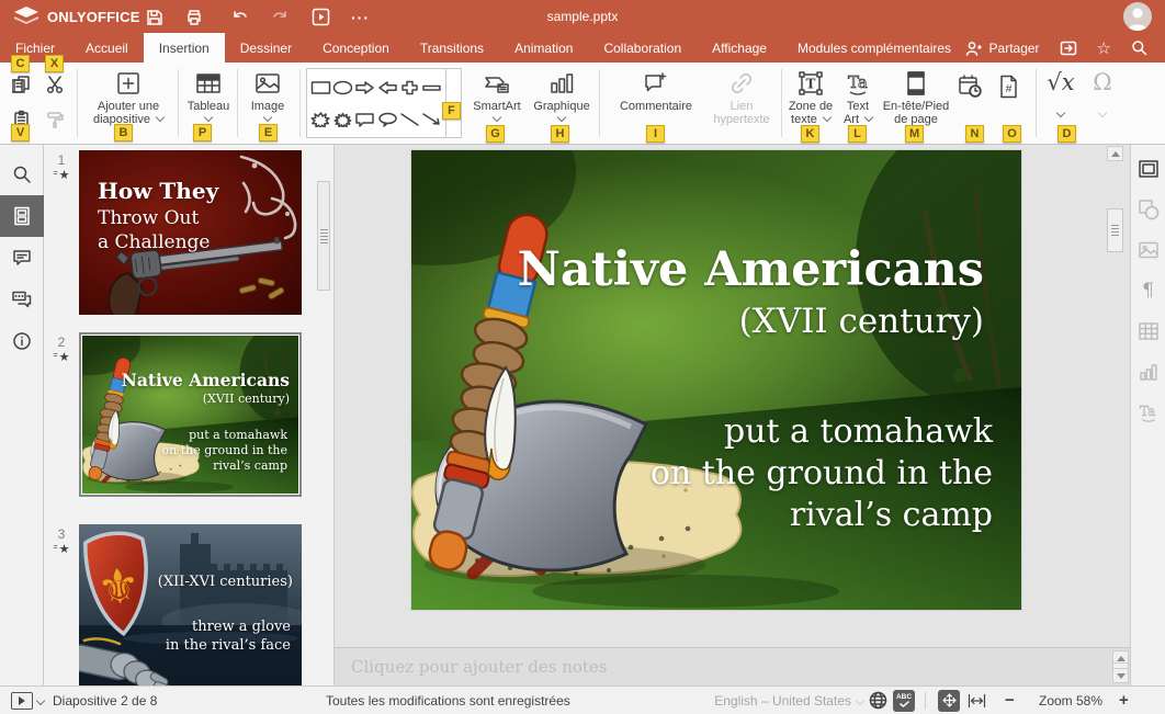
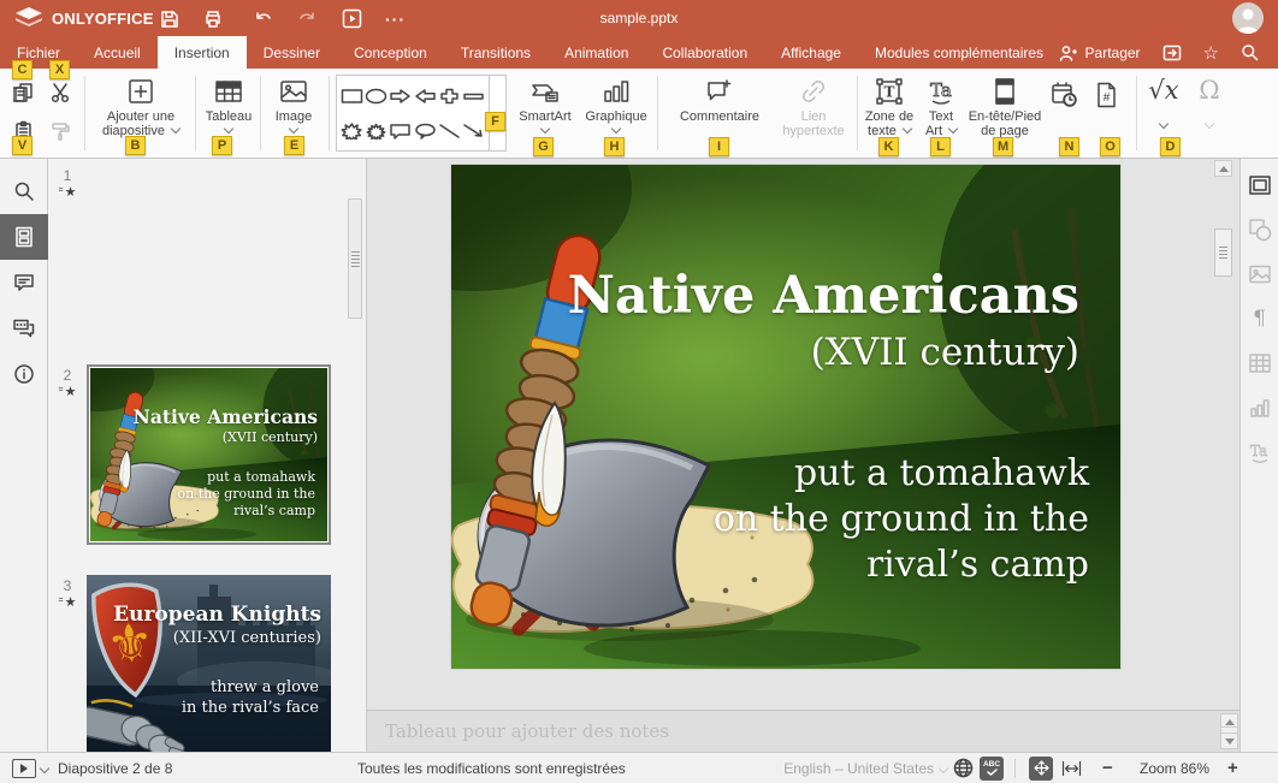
  ONLYOFFICE
  ···
  sample.pptx
  Fichier
  Accueil
  Insertion
  Dessiner
  Conception
  Transitions
  Animation
  Collaboration
  Affichage
  Modules complémentaires
  Partager
  ☆
  Ajouter une
  diapositive
  Tableau
  Image
  SmartArt
  Graphique
  Commentaire
  Lien
  hypertexte
  T
  Zone de
  texte
  Ta
  Text
  Art
  En-tête/Pied
  de page
  #
  √x
  Ω
  1
  ★
- How They
- Throw Out
- a Challenge
  2
  ★
  Native Americans
  (XVII century)
  put a tomahawk
  on the ground in the
  rival’s camp
  3
  ★
+ European Knights
  (XII-XVI centuries)
  threw a glove
  in the rival’s face
  Native Americans
  (XVII century)
  put a tomahawk
  on the ground in the
  rival’s camp
- Cliquez pour ajouter des notes
+ Tableau pour ajouter des notes
  ¶
  Ta
  Diapositive 2 de 8
  Toutes les modifications sont enregistrées
  English – United States
  −
- Zoom 58%
+ Zoom 86%
  +
  C
  X
  V
  B
  P
  E
  F
  G
  H
  I
  K
  L
  M
  N
  O
  D
